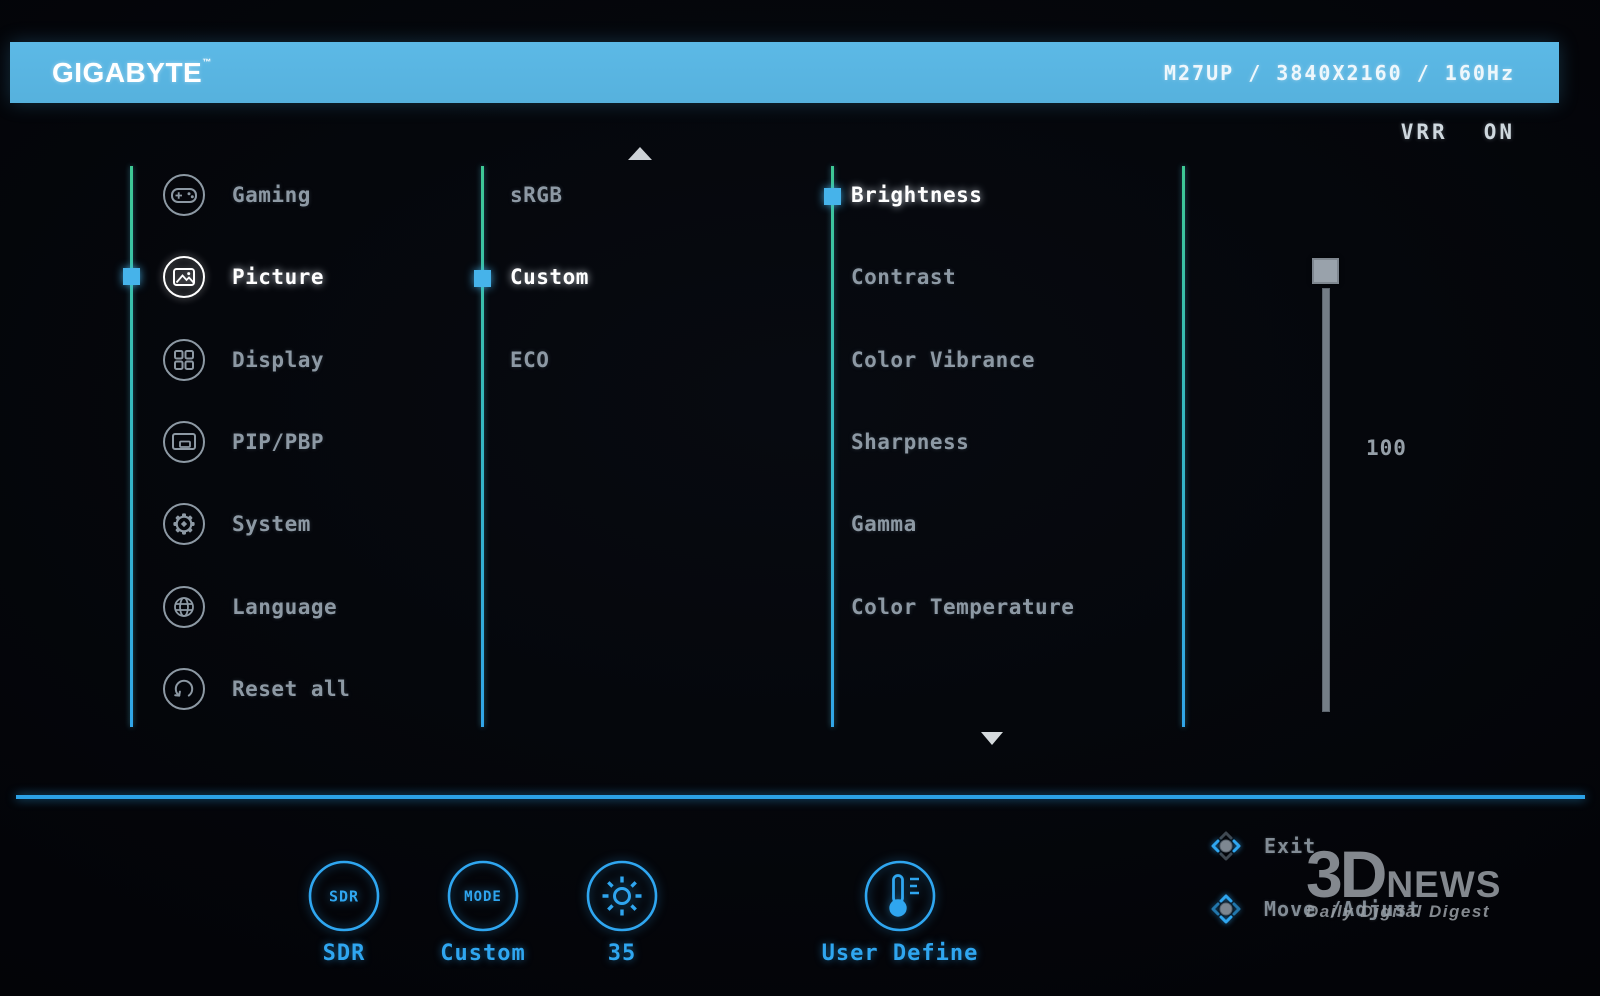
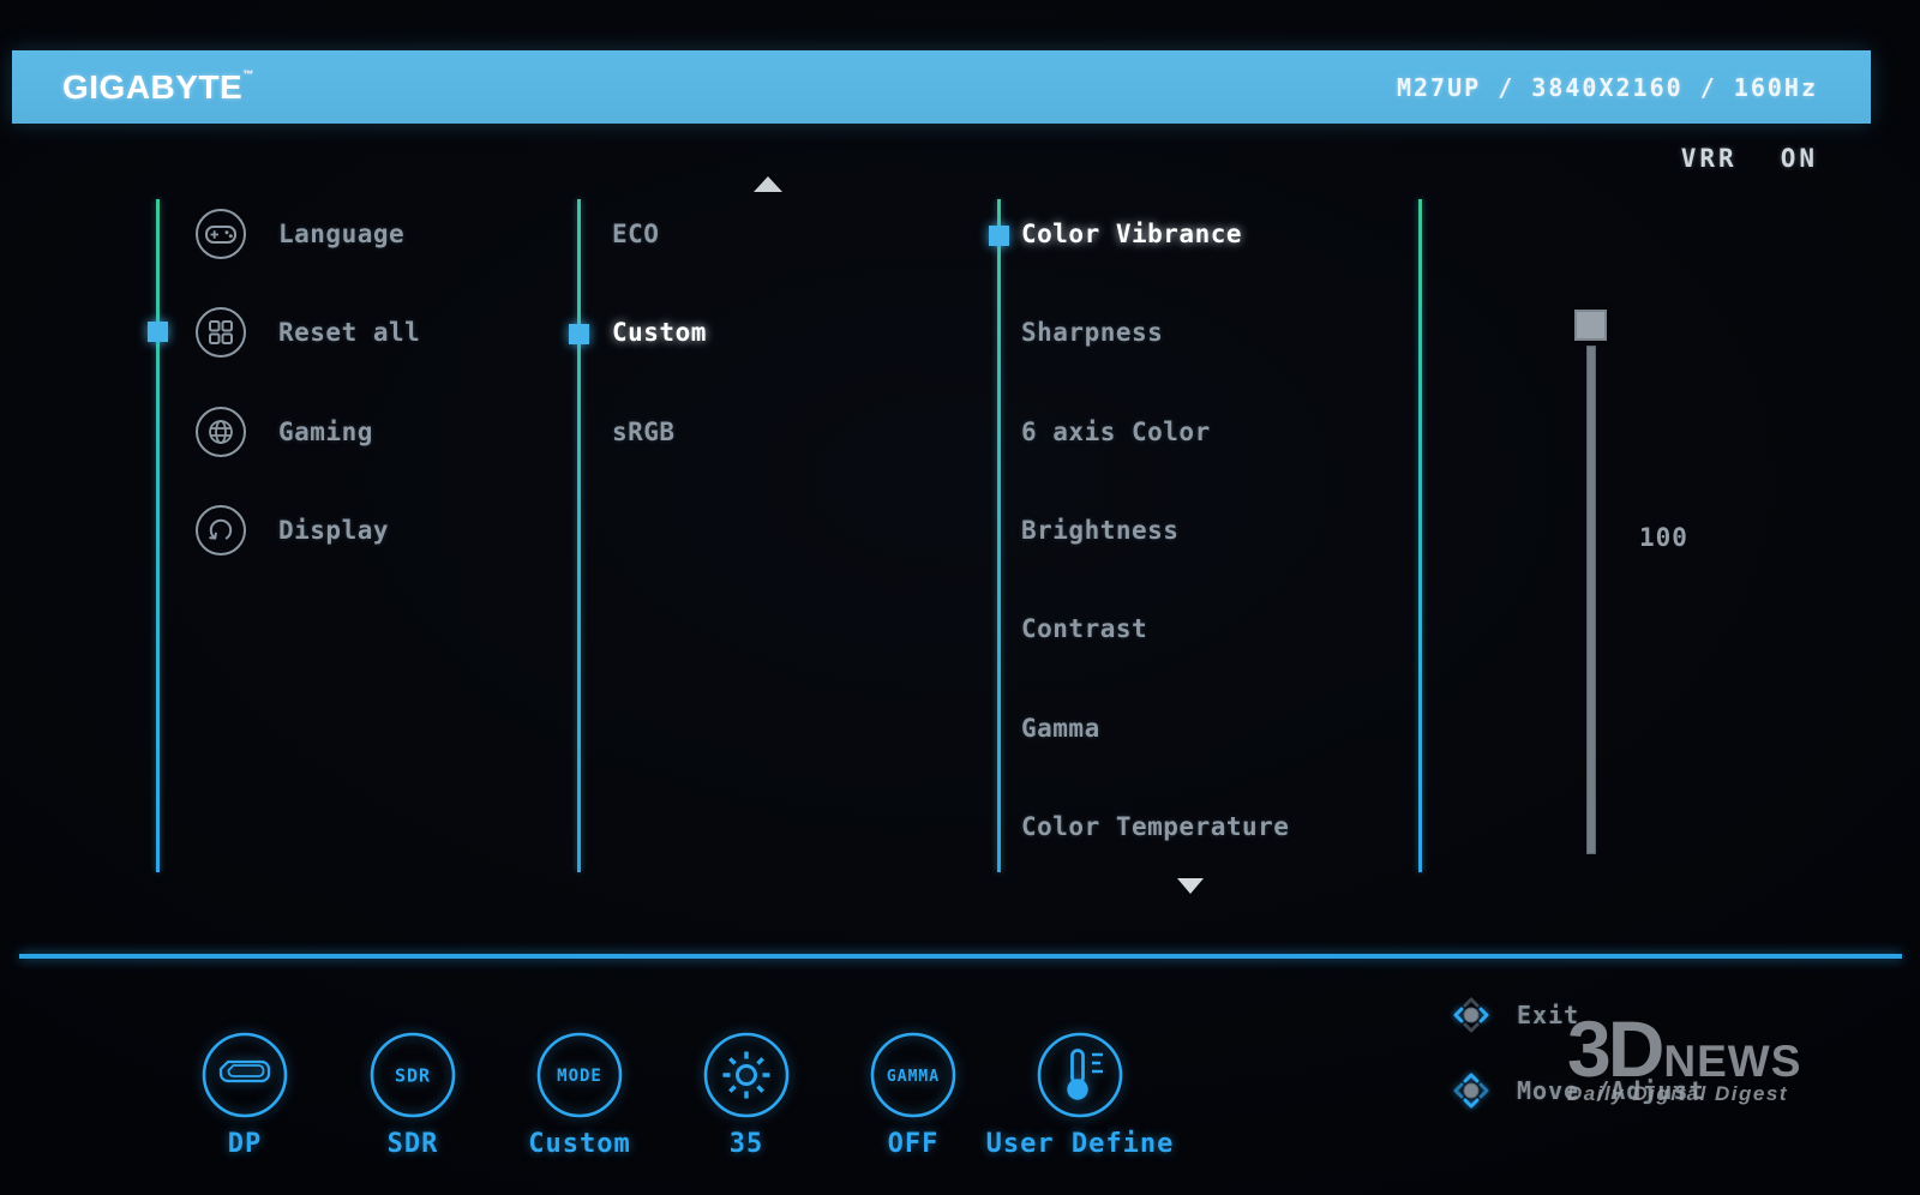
  GIGABYTE™
  M27UP / 3840X2160 / 160Hz
  VRR
  ON
- Gaming
+ Language
- Picture
- Display
+ Reset all
- PIP/PBP
- System
- Language
+ Gaming
- Reset all
+ Display
- sRGB
+ ECO
  Custom
- ECO
+ sRGB
- Brightness
+ Color Vibrance
- Contrast
+ Sharpness
+ 6 axis Color
- Color Vibrance
+ Brightness
- Sharpness
+ Contrast
  Gamma
  Color Temperature
  100
+ DP
  SDR
  SDR
  MODE
  Custom
  35
+ GAMMA
+ OFF
  User Define
  Exit
  Move /Adjust
  3D
  NEWS
  Daily Digital Digest
